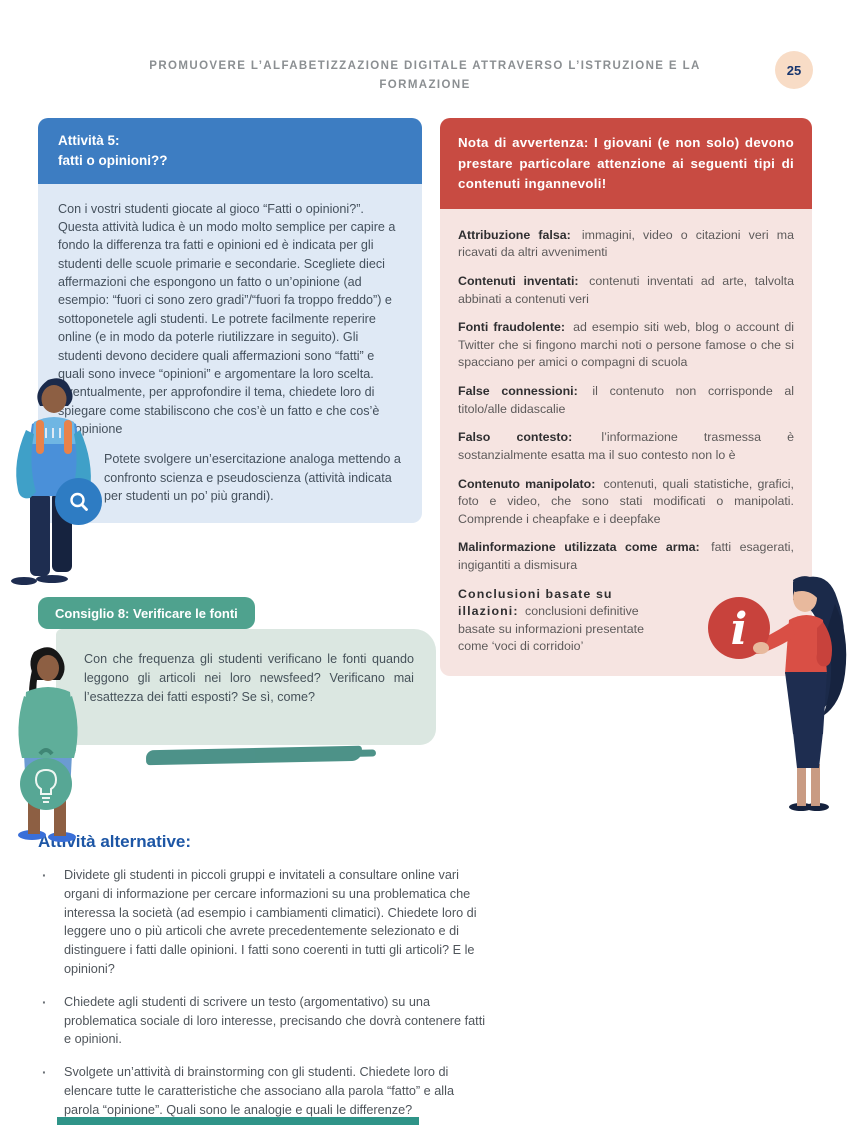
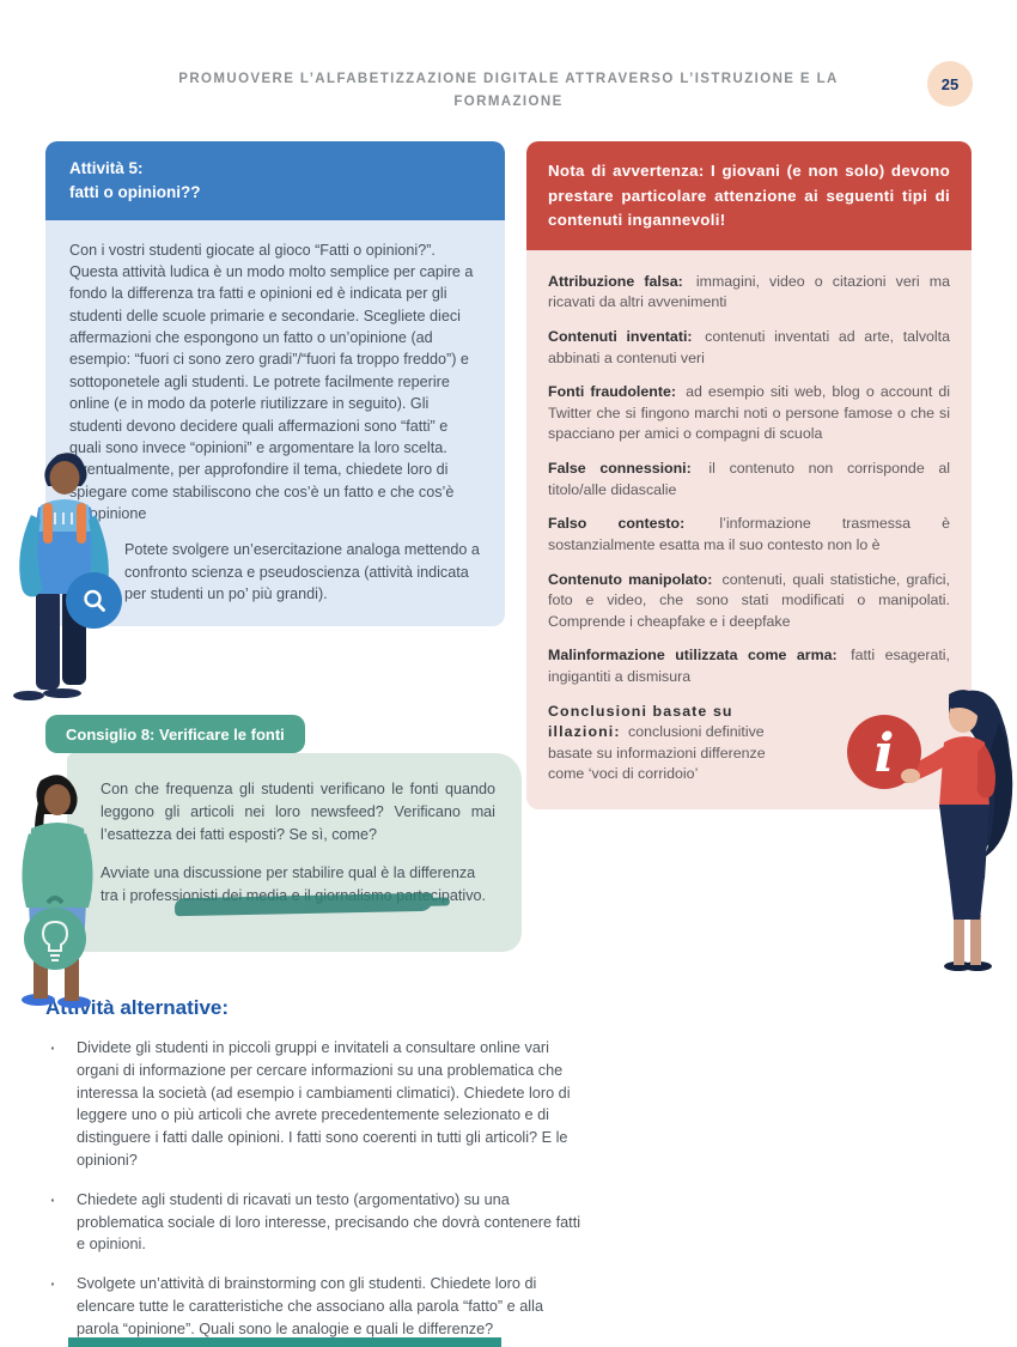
  PROMUOVERE L’ALFABETIZZAZIONE DIGITALE ATTRAVERSO L’ISTRUZIONE E LA FORMAZIONE
  25
  Attività 5:
  fatti o opinioni??
  Con i vostri studenti giocate al gioco “Fatti o opinioni?”. Questa attività ludica è un modo molto semplice per capire a fondo la differenza tra fatti e opinioni ed è indicata per gli studenti delle scuole primarie e secondarie. Scegliete dieci affermazioni che espongono un fatto o un’opinione (ad esempio: “fuori ci sono zero gradi”/“fuori fa troppo freddo”) e sottoponetele agli studenti. Le potrete facilmente reperire online (e in modo da poterle riutilizzare in seguito). Gli studenti devono decidere quali affermazioni sono “fatti” e quali sono invece “opinioni” e argomentare la loro scelta. entualmente, per approfondire il tema, chiedete loro di spiegare come stabiliscono che cos’è un fatto e che cos’è opinione
  Potete svolgere un’esercitazione analoga mettendo a confronto scienza e pseudoscienza (attività indicata per studenti un po’ più grandi).
  Nota di avvertenza: I giovani (e non solo) devono prestare particolare attenzione ai seguenti tipi di contenuti ingannevoli!
  Attribuzione falsa: immagini, video o citazioni veri ma ricavati da altri avvenimenti
  Contenuti inventati: contenuti inventati ad arte, talvolta abbinati a contenuti veri
  Fonti fraudolente: ad esempio siti web, blog o account di Twitter che si fingono marchi noti o persone famose o che si spacciano per amici o compagni di scuola
  False connessioni: il contenuto non corrisponde al titolo/alle didascalie
  Falso contesto: l’informazione trasmessa è sostanzialmente esatta ma il suo contesto non lo è
  Contenuto manipolato: contenuti, quali statistiche, grafici, foto e video, che sono stati modificati o manipolati. Comprende i cheapfake e i deepfake
  Malinformazione utilizzata come arma: fatti esagerati, ingigantiti a dismisura
- Conclusioni basate su illazioni: conclusioni definitive basate su informazioni presentate come ‘voci di corridoio’
+ Conclusioni basate su illazioni: conclusioni definitive basate su informazioni differenze come ‘voci di corridoio’
  Consiglio 8: Verificare le fonti
  Con che frequenza gli studenti verificano le fonti quando leggono gli articoli nei loro newsfeed? Verificano mai l’esattezza dei fatti esposti? Se sì, come?
+ Avviate una discussione per stabilire qual è la differenza tra i professionisti dei media e il giornalismo partecipativo.
  Atvità alternative:
  Dividete gli studenti in piccoli gruppi e invitateli a consultare online vari organi di informazione per cercare informazioni su una problematica che interessa la società (ad esempio i cambiamenti climatici). Chiedete loro di leggere uno o più articoli che avrete precedentemente selezionato e di distinguere i fatti dalle opinioni. I fatti sono coerenti in tutti gli articoli? E le opinioni?
- Chiedete agli studenti di scrivere un testo (argomentativo) su una problematica sociale di loro interesse, precisando che dovrà contenere fatti e opinioni.
+ Chiedete agli studenti di ricavati un testo (argomentativo) su una problematica sociale di loro interesse, precisando che dovrà contenere fatti e opinioni.
  Svolgete un’attività di brainstorming con gli studenti. Chiedete loro di elencare tutte le caratteristiche che associano alla parola “fatto” e alla parola “opinione”. Quali sono le analogie e quali le differenze?
  i
